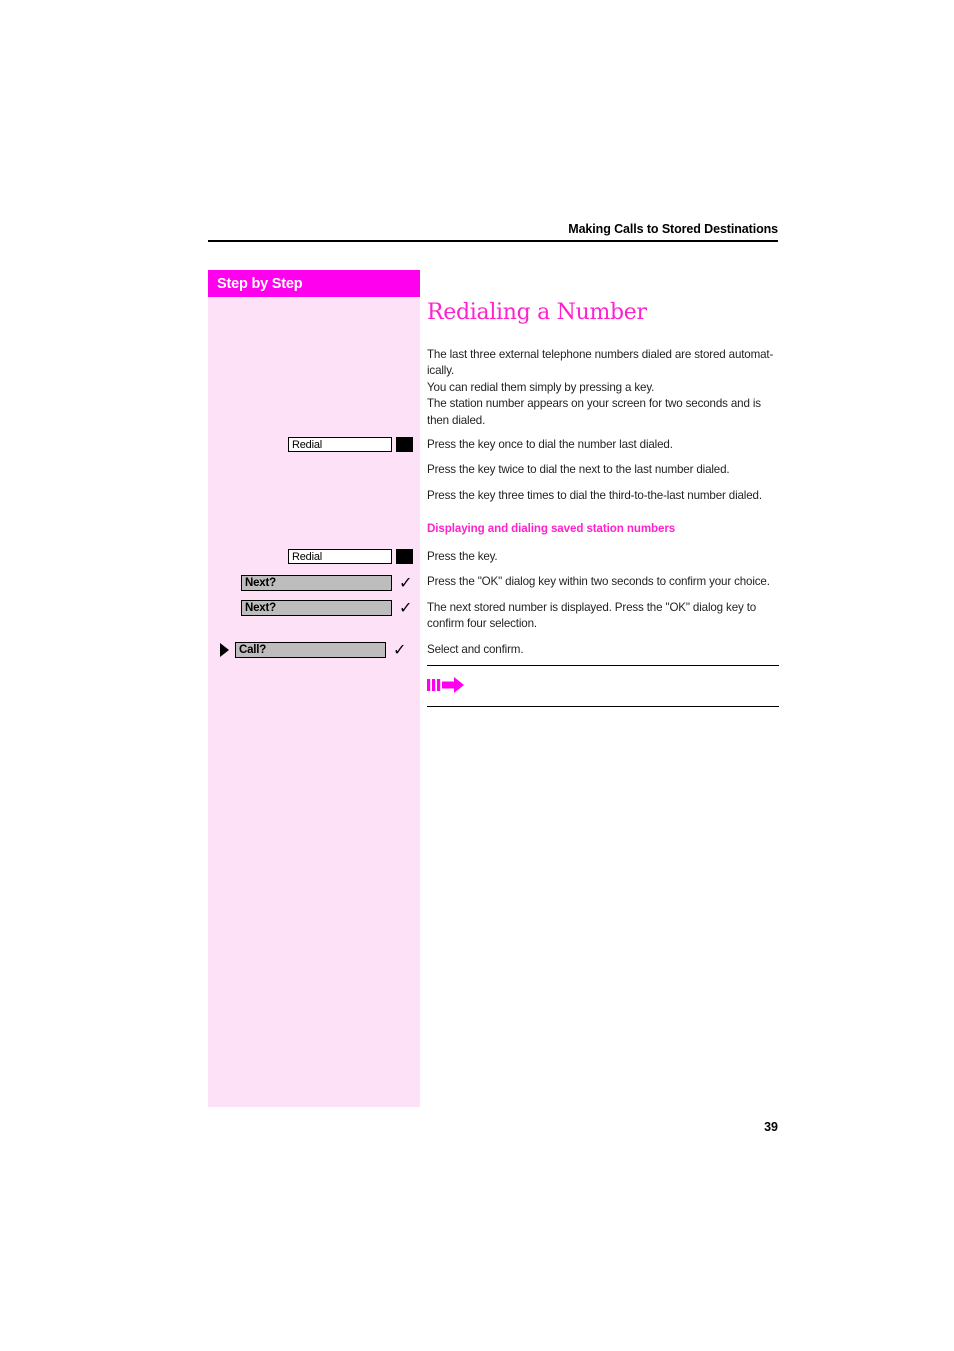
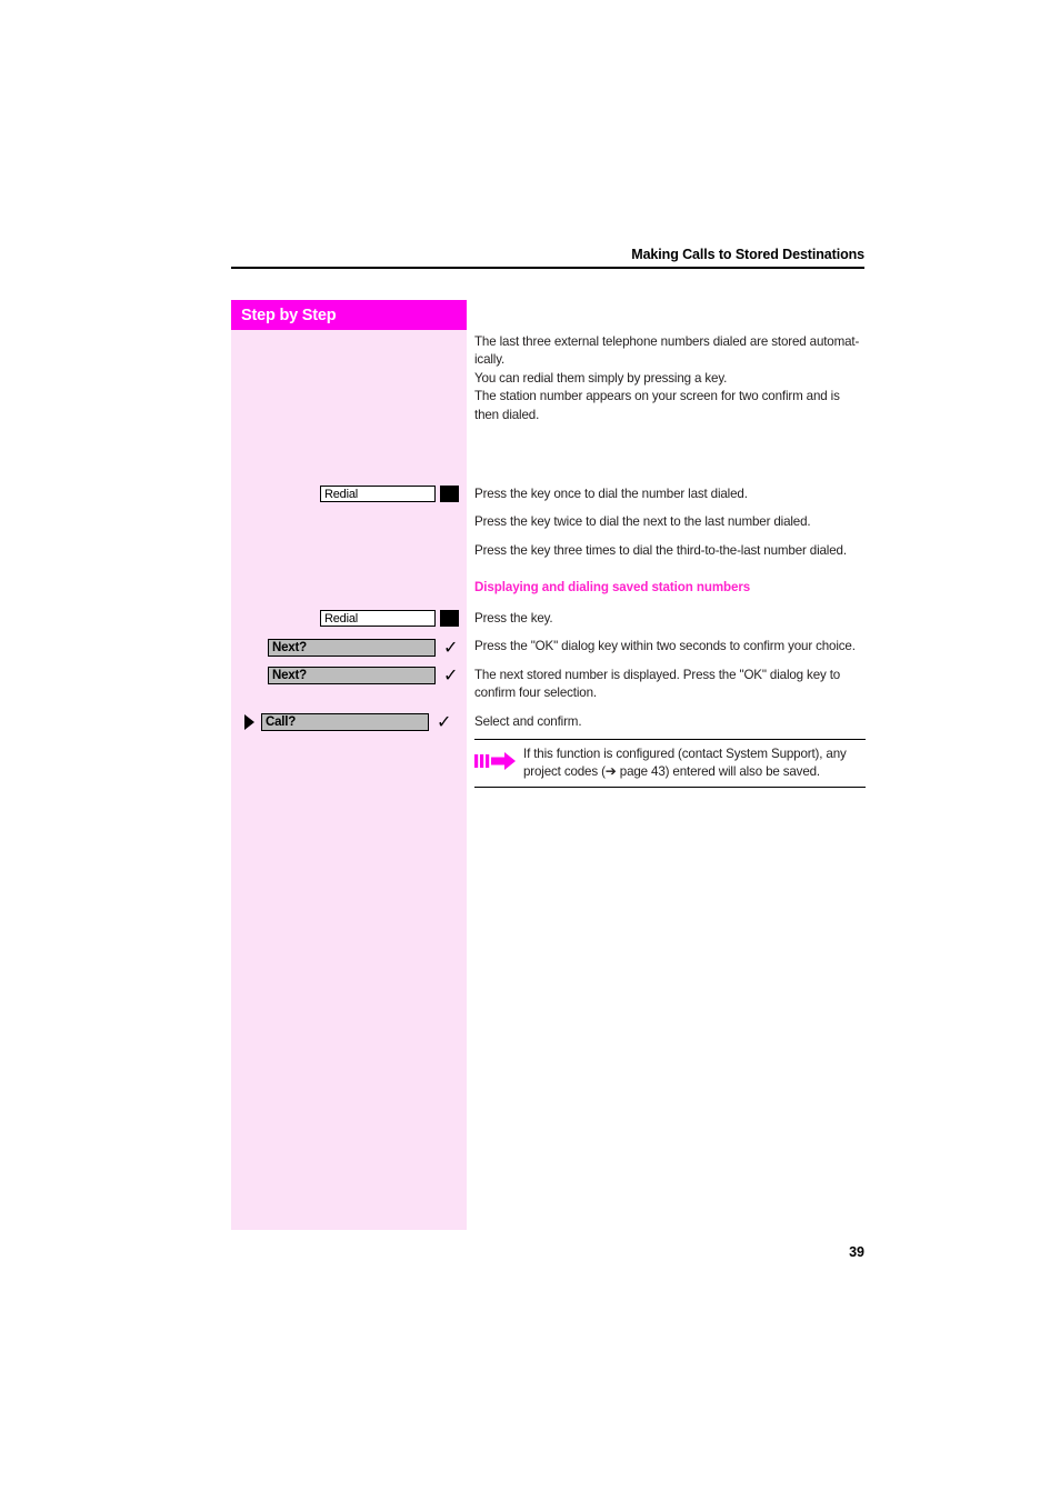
  Making Calls to Stored Destinations
  Step by Step
  Redial
  Redial
  Next?
  ✓
  Next?
  ✓
  Call?
  ✓
- Redialing a Number
  The last three external telephone numbers dialed are stored automat-
  ically.
  You can redial them simply by pressing a key.
- The station number appears on your screen for two seconds and is
+ The station number appears on your screen for two confirm and is
  then dialed.
  Press the key once to dial the number last dialed.
  Press the key twice to dial the next to the last number dialed.
  Press the key three times to dial the third-to-the-last number dialed.
  Displaying and dialing saved station numbers
  Press the key.
  Press the "OK" dialog key within two seconds to confirm your choice.
  The next stored number is displayed. Press the "OK" dialog key to
  confirm four selection.
  Select and confirm.
+ If this function is configured (contact System Support), any
+ project codes (➔ page 43) entered will also be saved.
  39
